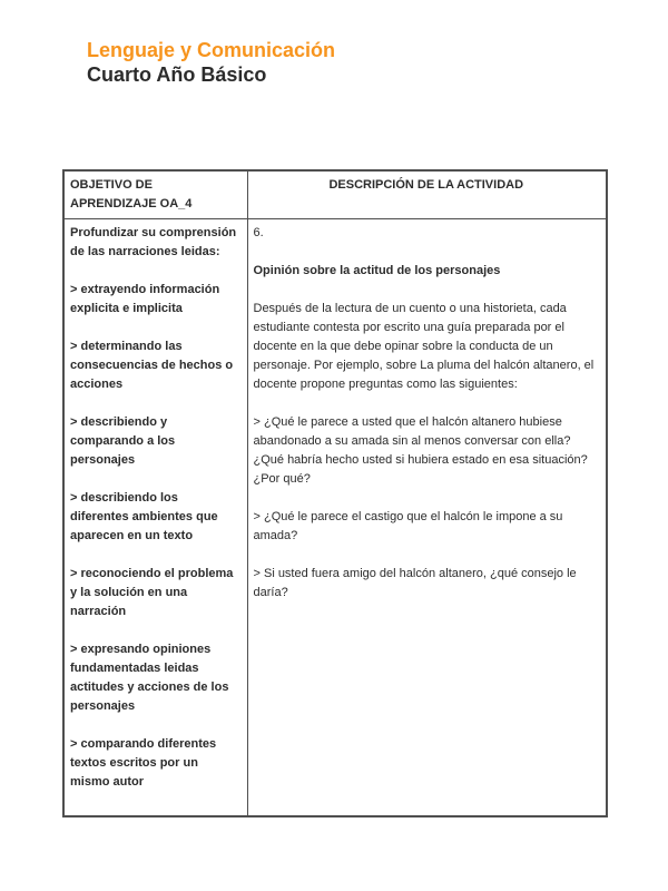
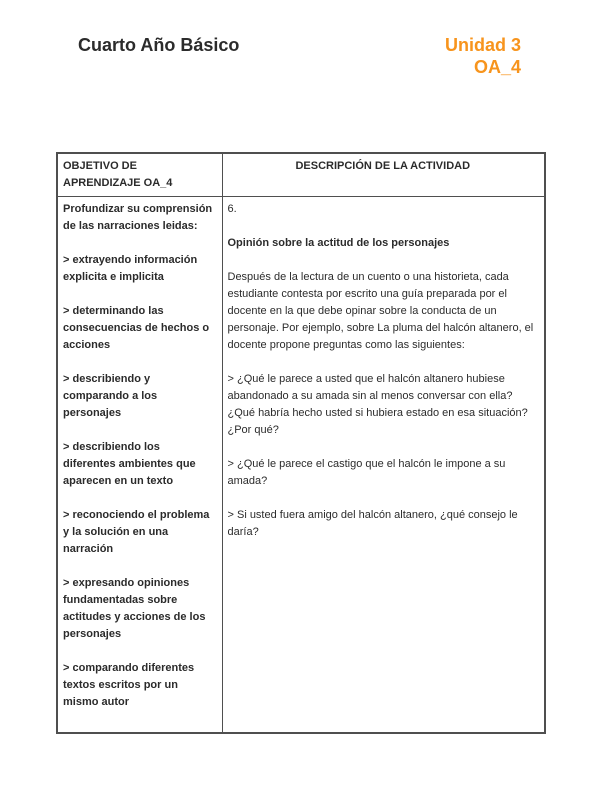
- Lenguaje y Comunicación
  Cuarto Año Básico
+ Unidad 3
+ OA_4
  OBJETIVO DE APRENDIZAJE OA_4	DESCRIPCIÓN DE LA ACTIVIDAD
- Profundizar su comprensión de las narraciones leidas: > extrayendo información explicita e implicita > determinando las consecuencias de hechos o acciones > describiendo y comparando a los personajes > describiendo los diferentes ambientes que aparecen en un texto > reconociendo el problema y la solución en una narración > expresando opiniones fundamentadas leidas actitudes y acciones de los personajes > comparando diferentes textos escritos por un mismo autor	6. Opinión sobre la actitud de los personajes Después de la lectura de un cuento o una historieta, cada estudiante contesta por escrito una guía preparada por el docente en la que debe opinar sobre la conducta de un personaje. Por ejemplo, sobre La pluma del halcón altanero, el docente propone preguntas como las siguientes: > ¿Qué le parece a usted que el halcón altanero hubiese abandonado a su amada sin al menos conversar con ella? ¿Qué habría hecho usted si hubiera estado en esa situación? ¿Por qué? > ¿Qué le parece el castigo que el halcón le impone a su amada? > Si usted fuera amigo del halcón altanero, ¿qué consejo le daría?
+ Profundizar su comprensión de las narraciones leidas: > extrayendo información explicita e implicita > determinando las consecuencias de hechos o acciones > describiendo y comparando a los personajes > describiendo los diferentes ambientes que aparecen en un texto > reconociendo el problema y la solución en una narración > expresando opiniones fundamentadas sobre actitudes y acciones de los personajes > comparando diferentes textos escritos por un mismo autor	6. Opinión sobre la actitud de los personajes Después de la lectura de un cuento o una historieta, cada estudiante contesta por escrito una guía preparada por el docente en la que debe opinar sobre la conducta de un personaje. Por ejemplo, sobre La pluma del halcón altanero, el docente propone preguntas como las siguientes: > ¿Qué le parece a usted que el halcón altanero hubiese abandonado a su amada sin al menos conversar con ella? ¿Qué habría hecho usted si hubiera estado en esa situación? ¿Por qué? > ¿Qué le parece el castigo que el halcón le impone a su amada? > Si usted fuera amigo del halcón altanero, ¿qué consejo le daría?
